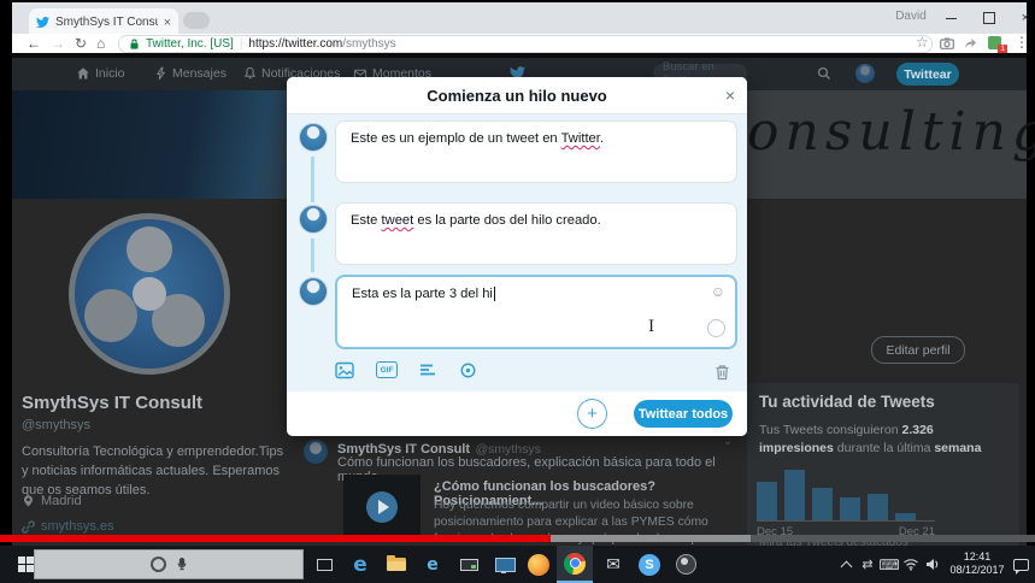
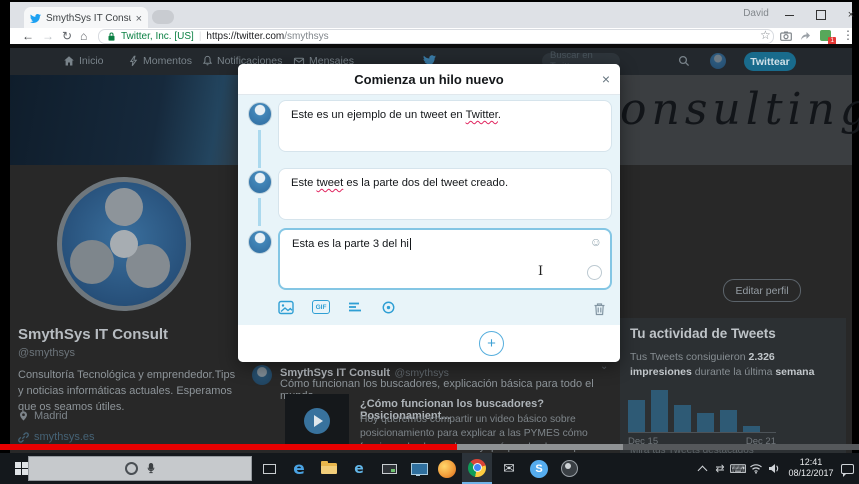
  SmythSys IT Cons
  ×
  David
  ×
  ←
  →
  ↻
  ⌂
  Twitter, Inc. [US]
  https://twitter.com/smythsys
  ☆
  ⋮
  Inicio
- Mensajes
+ Momentos
  Notificaciones
- Momentos
+ Mensajes
  Twittear
  onsulting
  SmythSys IT Consult
  @smythsys
  Consultoría Tecnológica y emprendedor.Tips y noticias informáticas actuales. Esperamos que os seamos útiles.
  Madrid
  smythsys.es
  Editar perfil
  Tu actividad de Tweets
  Tus Tweets consiguieron 2.326 impresiones durante la última semana
  Dec 15
  Dec 21
  Mira tus Tweets destacados
  SmythSys IT Consult @smythsys
  ⌄
  Cómo funcionan los buscadores, explicación básica para todo el
  ¿Cómo funcionan los buscadores? Posicionamient...
  Comienza un hilo nuevo
  ×
  Este es un ejemplo de un tweet en Twitter.
- Este tweet es la parte dos del hilo creado.
+ Este tweet es la parte dos del tweet creado.
  Esta es la parte 3 del hi
  ☺
  I
  +
- Twittear todos
  e
  e
  ✉
  S
  ⇄
  ⌨
  12:41
  08/12/2017
